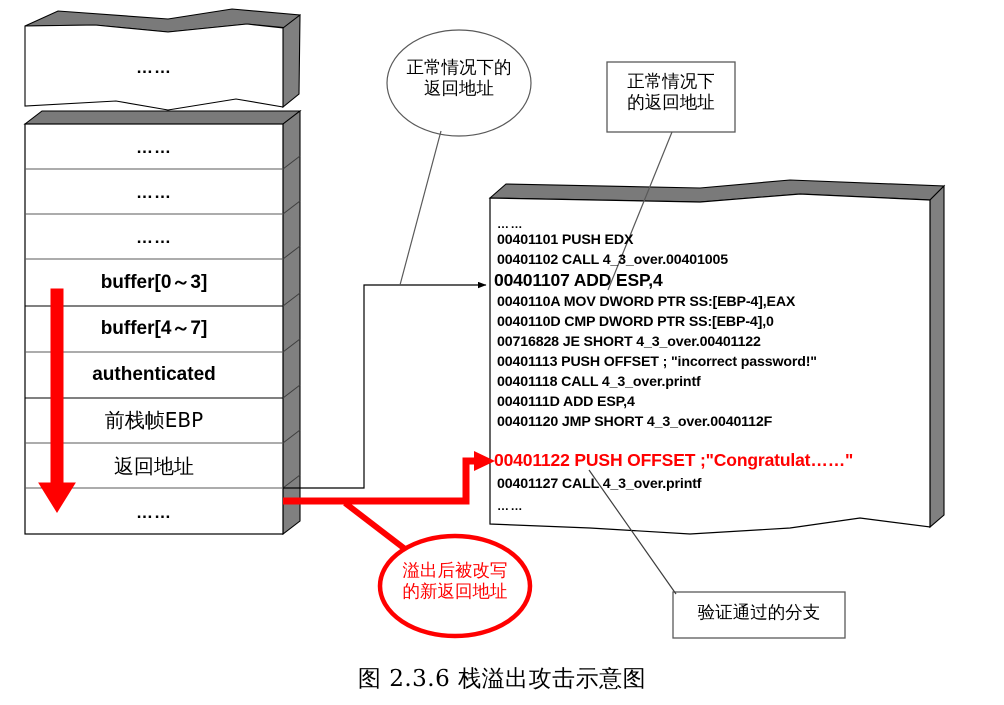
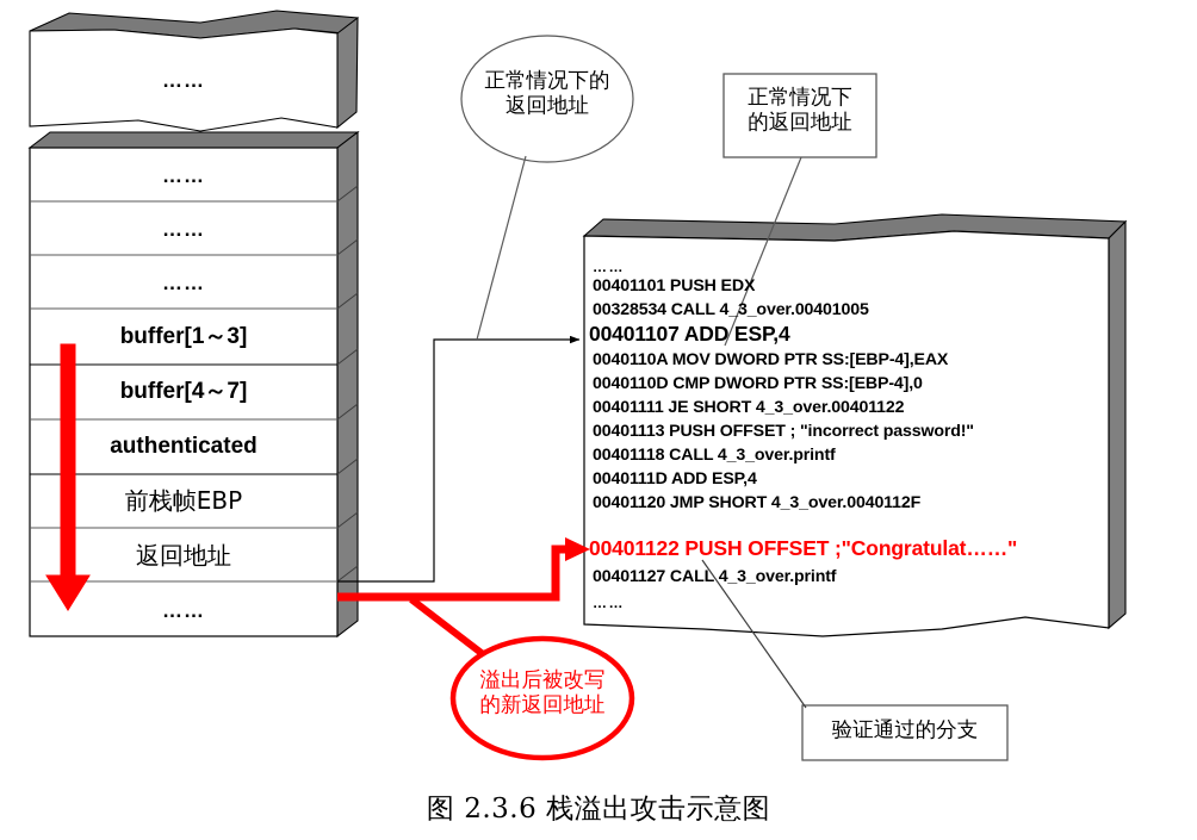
  ……
  ……
  ……
  ……
- buffer[0～3]
+ buffer[1～3]
  buffer[4～7]
  authenticated
  前栈帧EBP
  返回地址
  ……
  ……
  00401101 PUSH EDX
- 00401102 CALL 4_3_over.00401005
+ 00328534 CALL 4_3_over.00401005
  00401107 ADD ESP,4
  0040110A MOV DWORD PTR SS:[EBP-4],EAX
  0040110D CMP DWORD PTR SS:[EBP-4],0
- 00716828 JE SHORT 4_3_over.00401122
+ 00401111 JE SHORT 4_3_over.00401122
  00401113 PUSH OFFSET ; "incorrect password!"
  00401118 CALL 4_3_over.printf
  0040111D ADD ESP,4
  00401120 JMP SHORT 4_3_over.0040112F
  00401122 PUSH OFFSET ;"Congratulat……"
  00401127 CALL 4_3_over.printf
  ……
  正常情况下的
  返回地址
  正常情况下
  的返回地址
  溢出后被改写
  的新返回地址
  验证通过的分支
  图 2.3.6 栈溢出攻击示意图
